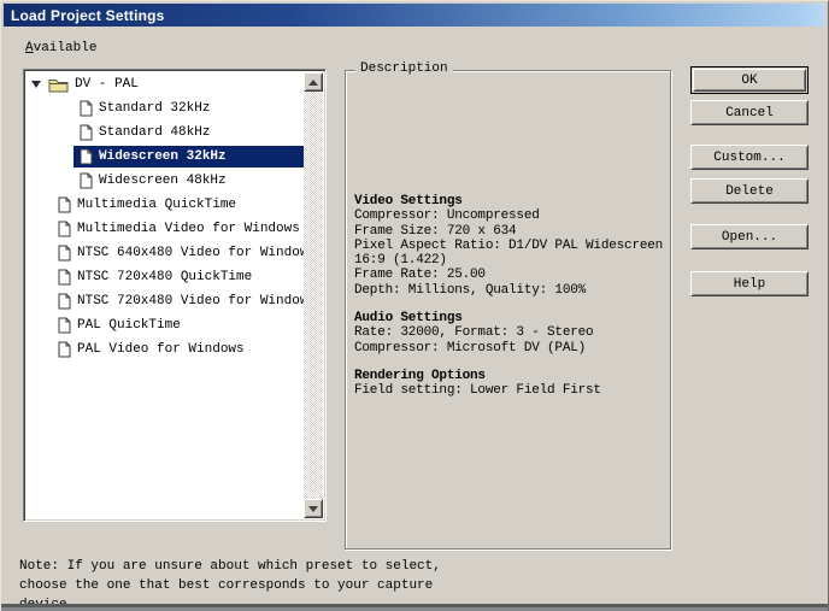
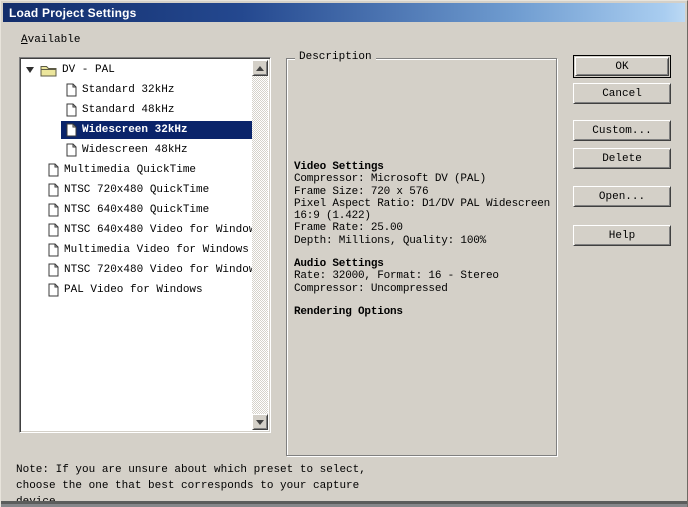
  Load Project Settings
  Available
  DV - PAL
  Standard 32kHz
  Standard 48kHz
  Widescreen 32kHz
  Widescreen 48kHz
  Multimedia QuickTime
- Multimedia Video for Windows
+ NTSC 720x480 QuickTime
+ NTSC 640x480 QuickTime
  NTSC 640x480 Video for Windo
- NTSC 720x480 QuickTime
+ Multimedia Video for Windows
  NTSC 720x480 Video for Windo
- PAL QuickTime
  PAL Video for Windows
  Description
  Video Settings
- Compressor: Uncompressed
+ Compressor: Microsoft DV (PAL)
- Frame Size: 720 x 634
+ Frame Size: 720 x 576
  Pixel Aspect Ratio: D1/DV PAL Widescreen
  16:9 (1.422)
  Frame Rate: 25.00
  Depth: Millions, Quality: 100%
  Audio Settings
- Rate: 32000, Format: 3 - Stereo
+ Rate: 32000, Format: 16 - Stereo
- Compressor: Microsoft DV (PAL)
+ Compressor: Uncompressed
  Rendering Options
- Field setting: Lower Field First
  OK
  Cancel
  Custom...
  Delete
  Open...
  Help
  Note: If you are unsure about which preset to select,
  choose the one that best corresponds to your capture
